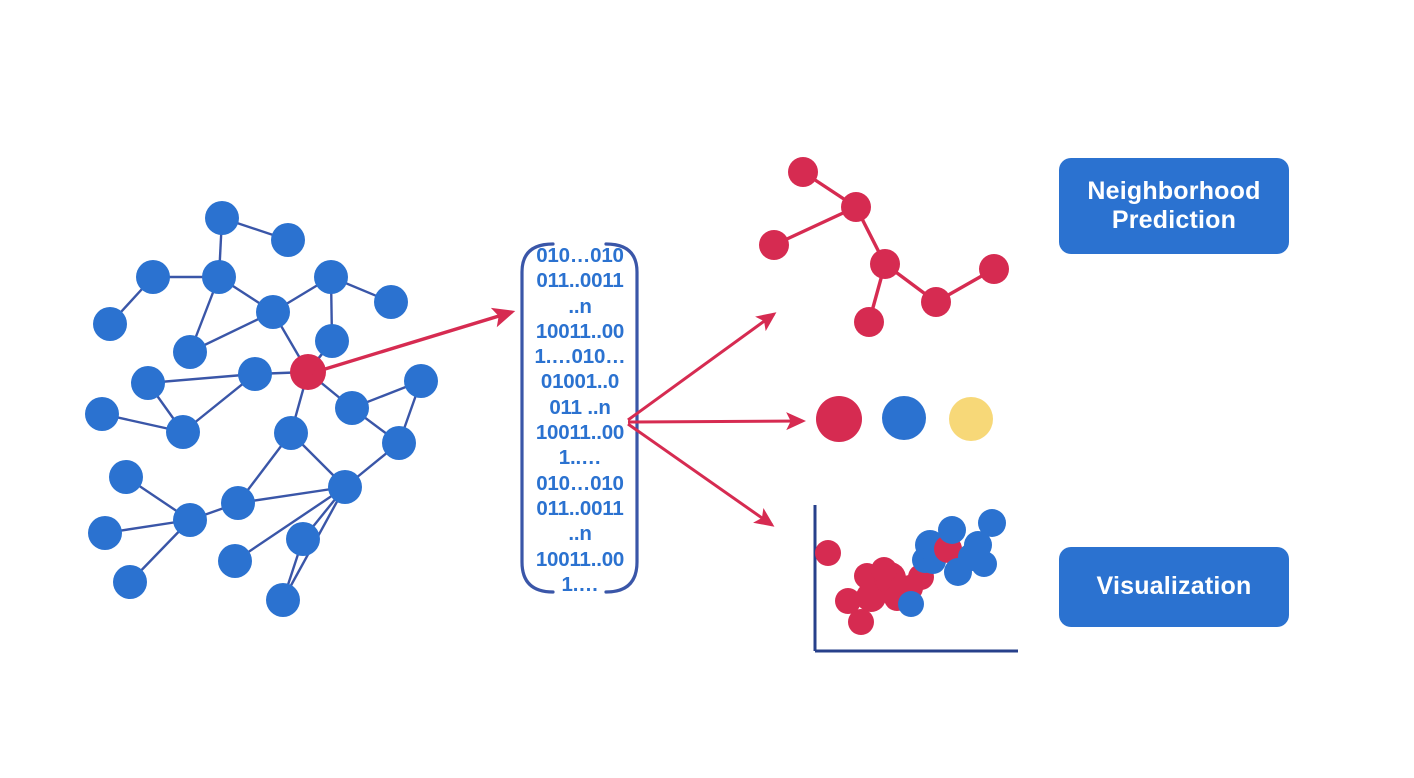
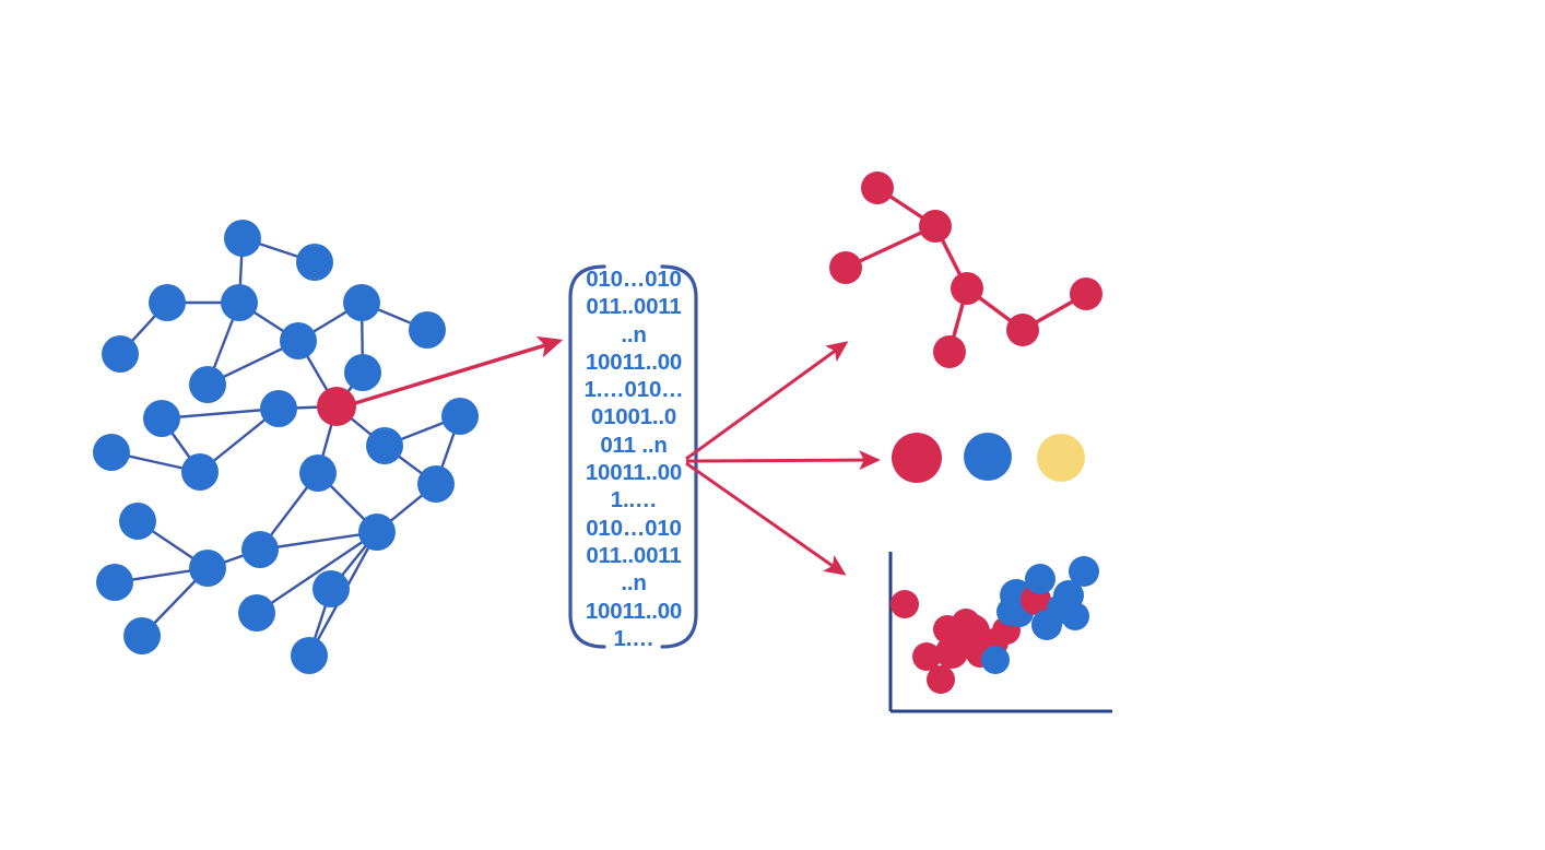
  010…010
  011..0011
  ..n
  10011..00
  1.…010…
  01001..0
  011 ..n
  10011..00
  1..…
  010…010
  011..0011
  ..n
  10011..00
  1.…
- Neighborhood
- Prediction
- Visualization
